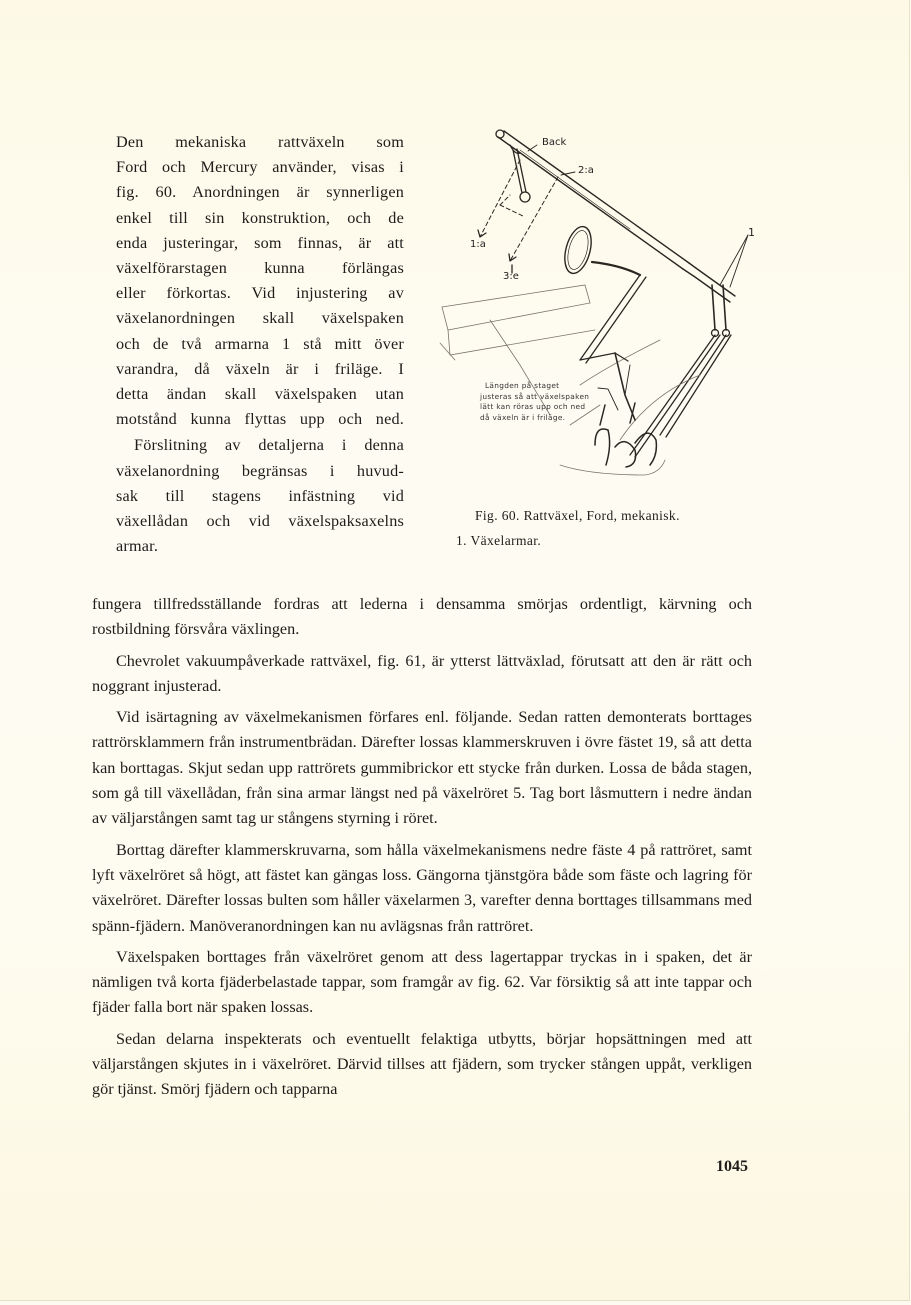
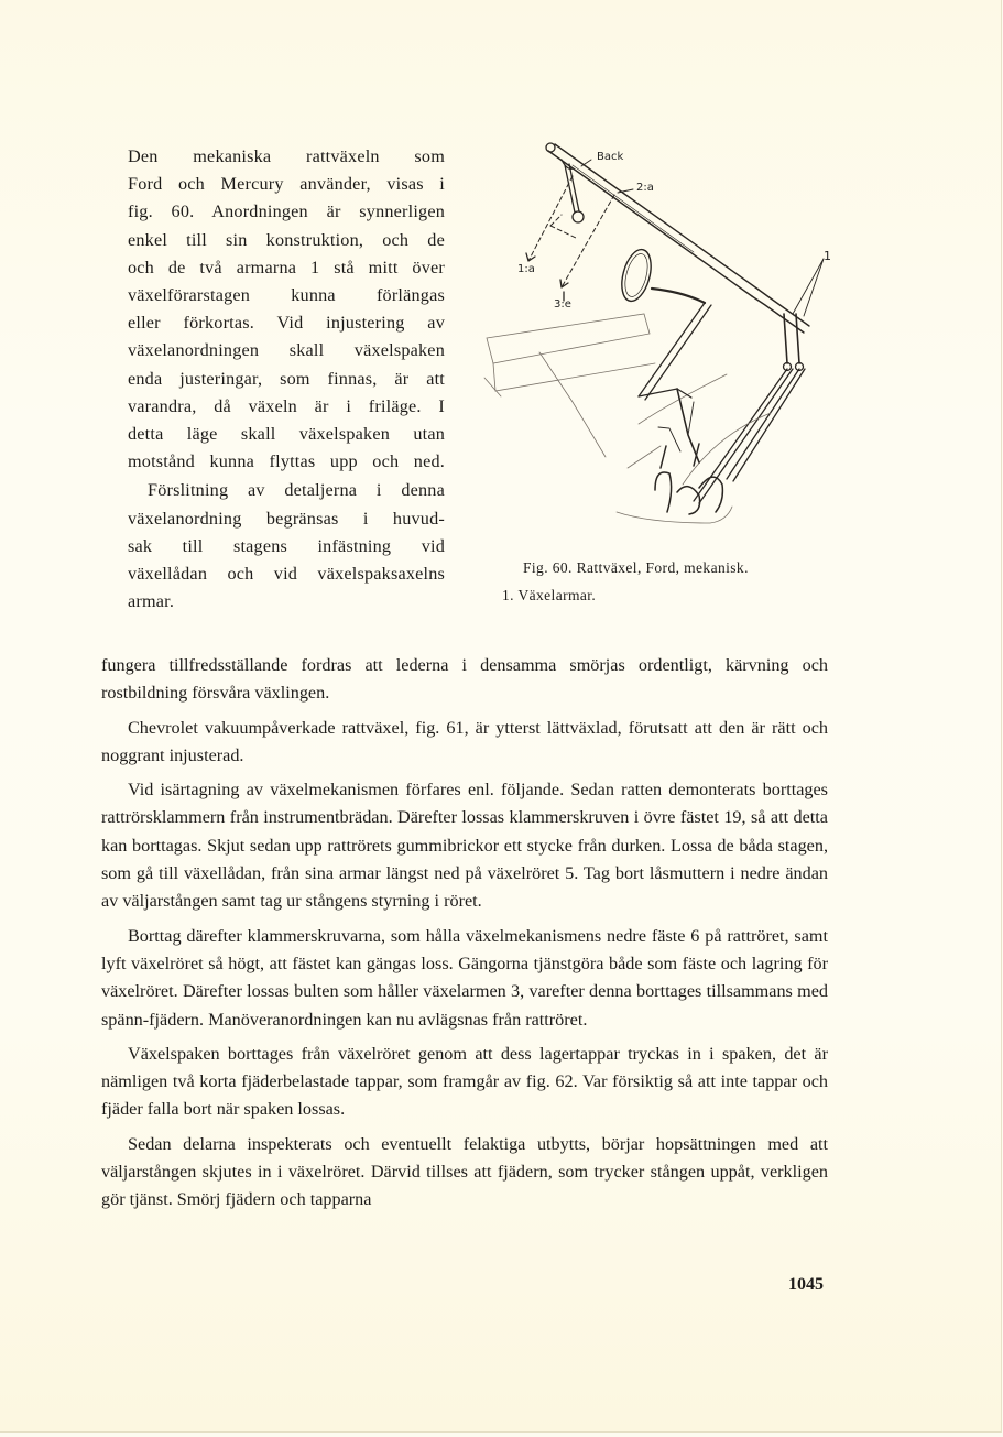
  Den mekaniska rattväxeln som
  Ford och Mercury använder, visas i
  fig. 60. Anordningen är synnerligen
  enkel till sin konstruktion, och de
- enda justeringar, som finnas, är att
+ och de två armarna 1 stå mitt över
  växelförarstagen kunna förlängas
  eller förkortas. Vid injustering av
  växelanordningen skall växelspaken
- och de två armarna 1 stå mitt över
+ enda justeringar, som finnas, är att
  varandra, då växeln är i friläge. I
- detta ändan skall växelspaken utan
+ detta läge skall växelspaken utan
  motstånd kunna flyttas upp och ned.
  Förslitning av detaljerna i denna
  växelanordning begränsas i huvud-
  sak till stagens infästning vid
  växellådan och vid växelspaksaxelns
  armar.
  Back
  2:a
  1:a
  3:e
  1
- Längden på staget
- justeras så att växelspaken
- lätt kan röras upp och ned
- då växeln är i friläge.
  Fig. 60. Rattväxel, Ford, mekanisk.
  1. Växelarmar.
  fungera tillfredsställande fordras att lederna i densamma smörjas ordentligt, kärvning och rostbildning försvåra växlingen.
  Chevrolet vakuumpåverkade rattväxel, fig. 61, är ytterst lättväxlad, förutsatt att den är rätt och noggrant injusterad.
  Vid isärtagning av växelmekanismen förfares enl. följande. Sedan ratten demonterats borttages rattrörsklammern från instrumentbrädan. Därefter lossas klammerskruven i övre fästet 19, så att detta kan borttagas. Skjut sedan upp rattrörets gummibrickor ett stycke från durken. Lossa de båda stagen, som gå till växellådan, från sina armar längst ned på växelröret 5. Tag bort låsmuttern i nedre ändan av väljarstången samt tag ur stångens styrning i röret.
- Borttag därefter klammerskruvarna, som hålla växelmekanismens nedre fäste 4 på rattröret, samt lyft växelröret så högt, att fästet kan gängas loss. Gängorna tjänstgöra både som fäste och lagring för växelröret. Därefter lossas bulten som håller växelarmen 3, varefter denna borttages tillsammans med spänn-fjädern. Manöveranordningen kan nu avlägsnas från rattröret.
+ Borttag därefter klammerskruvarna, som hålla växelmekanismens nedre fäste 6 på rattröret, samt lyft växelröret så högt, att fästet kan gängas loss. Gängorna tjänstgöra både som fäste och lagring för växelröret. Därefter lossas bulten som håller växelarmen 3, varefter denna borttages tillsammans med spänn-fjädern. Manöveranordningen kan nu avlägsnas från rattröret.
  Växelspaken borttages från växelröret genom att dess lagertappar tryckas in i spaken, det är nämligen två korta fjäderbelastade tappar, som framgår av fig. 62. Var försiktig så att inte tappar och fjäder falla bort när spaken lossas.
  Sedan delarna inspekterats och eventuellt felaktiga utbytts, börjar hopsättningen med att väljarstången skjutes in i växelröret. Därvid tillses att fjädern, som trycker stången uppåt, verkligen gör tjänst. Smörj fjädern och tapparna
  1045
